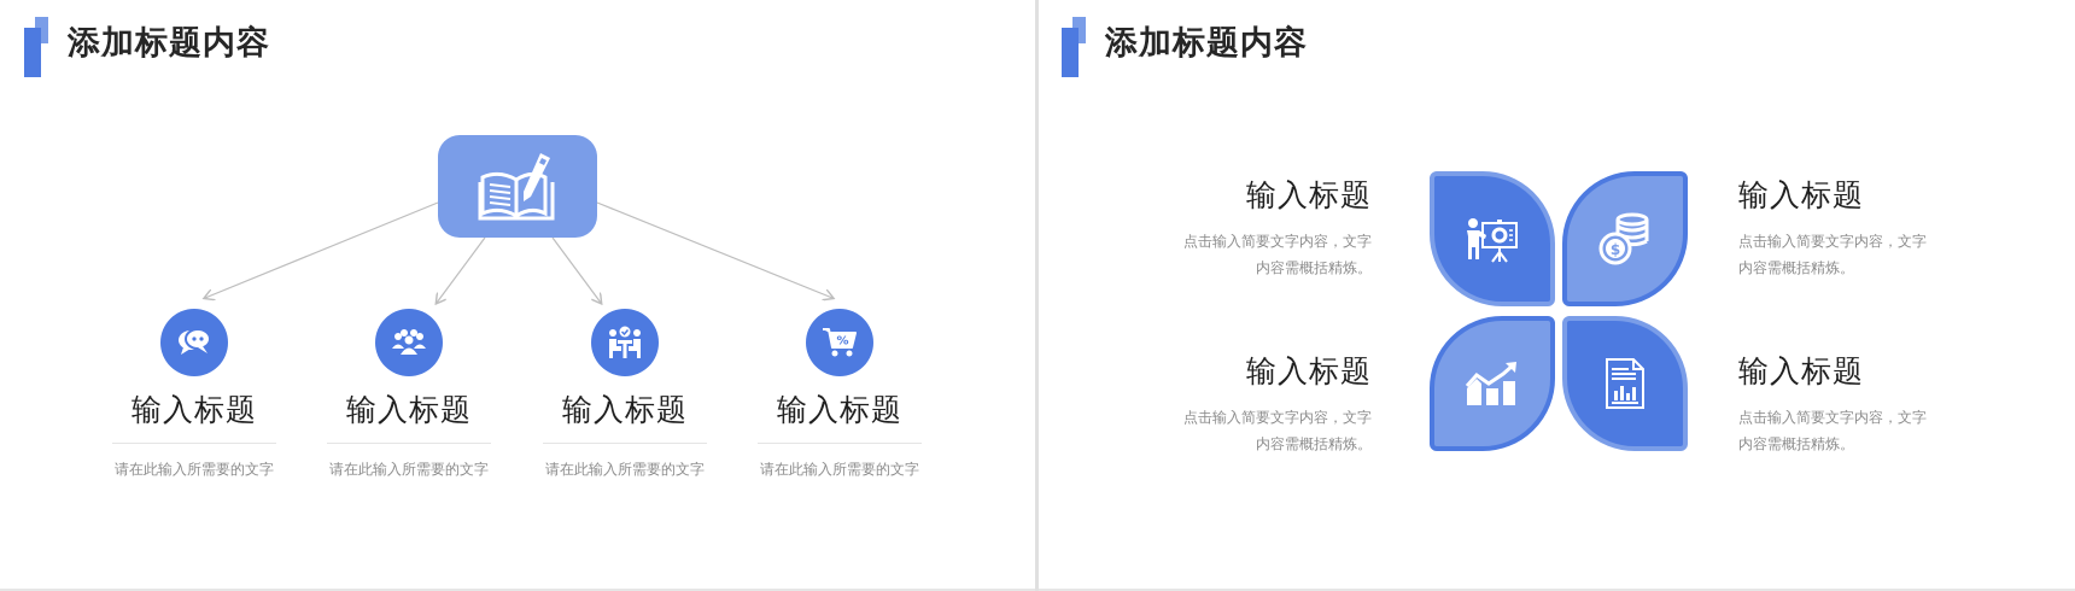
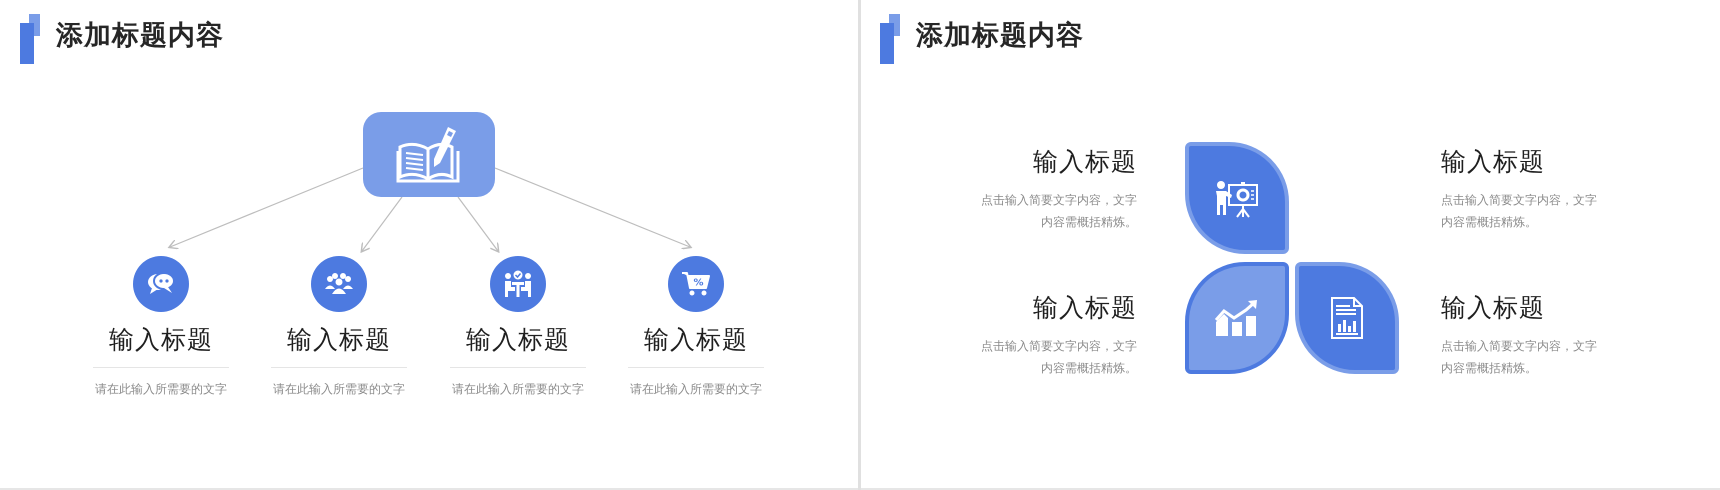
  添加标题内容
  输入标题
  请在此输入所需要的文字
  输入标题
  请在此输入所需要的文字
  输入标题
  请在此输入所需要的文字
  %
  输入标题
  请在此输入所需要的文字
  添加标题内容
- $
  输入标题
  点击输入简要文字内容，文字
  内容需概括精炼。
  输入标题
  点击输入简要文字内容，文字
  内容需概括精炼。
  输入标题
  点击输入简要文字内容，文字
  内容需概括精炼。
  输入标题
  点击输入简要文字内容，文字
  内容需概括精炼。
